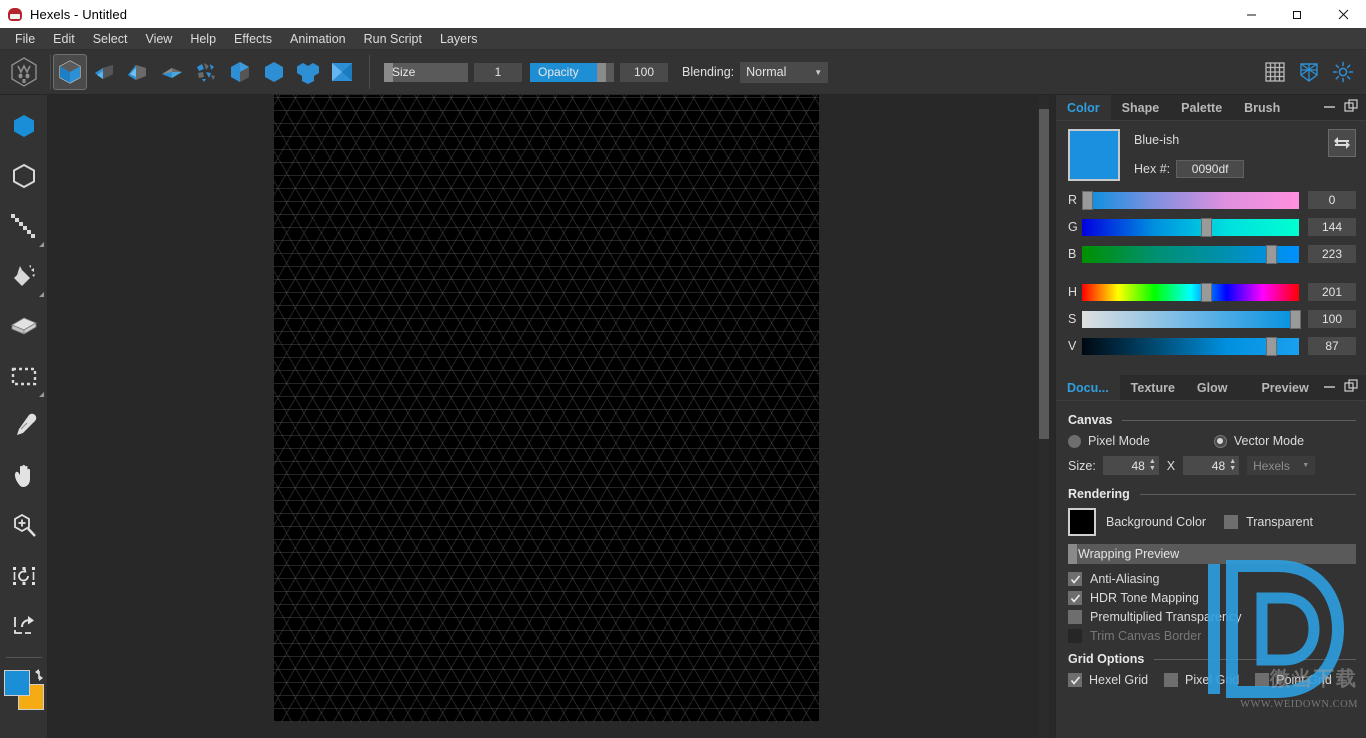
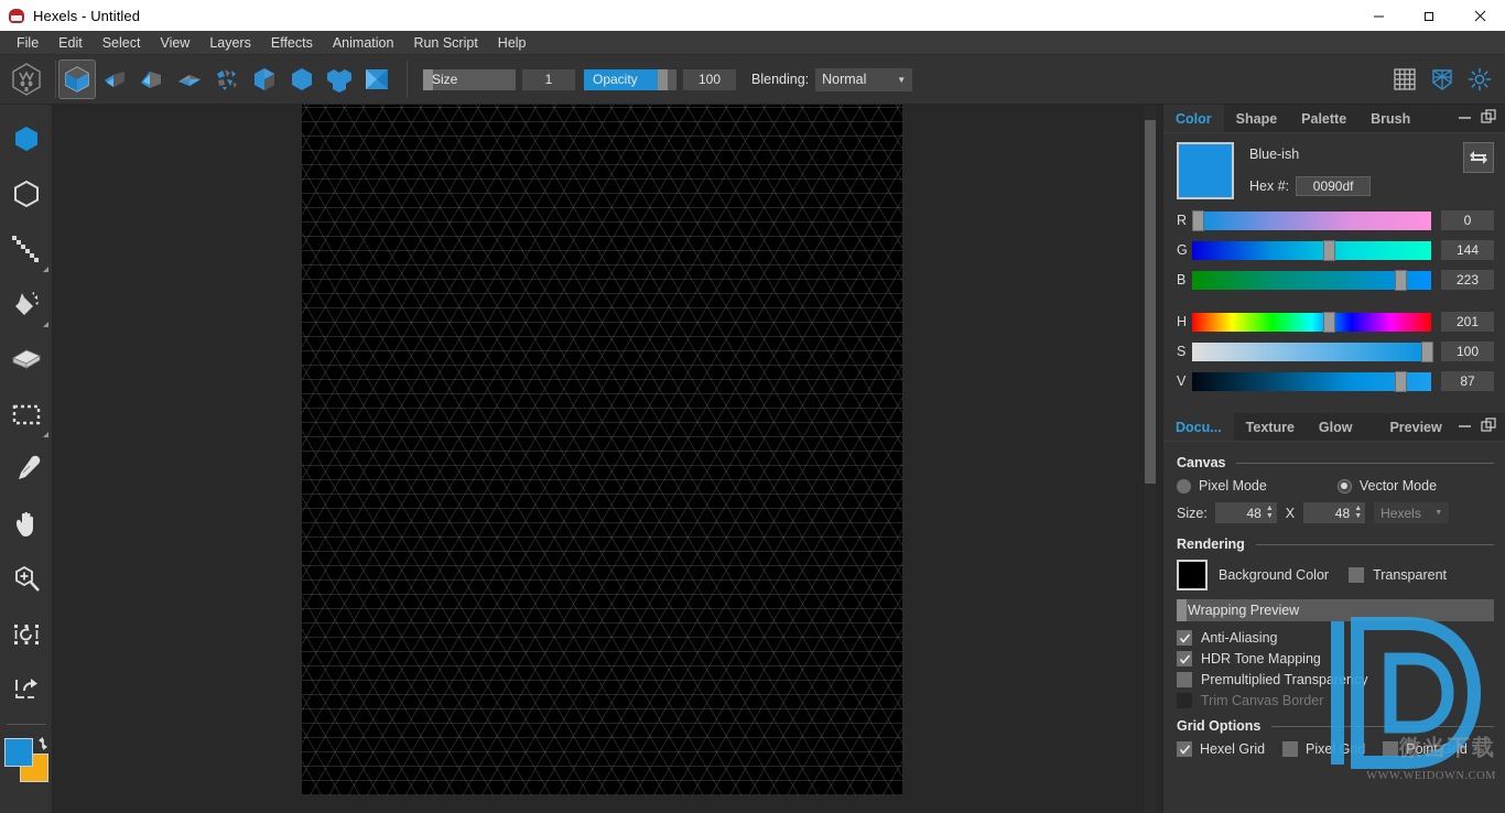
  Hexels - Untitled
  File
  Edit
  Select
  View
- Help
+ Layers
  Effects
  Animation
  Run Script
- Layers
+ Help
  Size
  1
  Opacity
  100
  Blending:
  Normal
  ▼
  Color
  Shape
  Palette
  Brush
  Blue-ish
  Hex #:
  0090df
  R
  0
  G
  144
  B
  223
  H
  201
  S
  100
  V
  87
  Docu...
  Texture
  Glow
  Preview
  Canvas
  Pixel Mode
  Vector Mode
  Size:
  48
  X
  48
  Hexels
  Rendering
  Background Color
  Transparent
  Wrapping Preview
  Anti-Aliasing
  HDR Tone Mapping
  Premultiplied Transpany
  Trim Canvas Border
  Grid Options
  Hexel Grid
  微当下载
  WWW.WEIDOWN.COM
